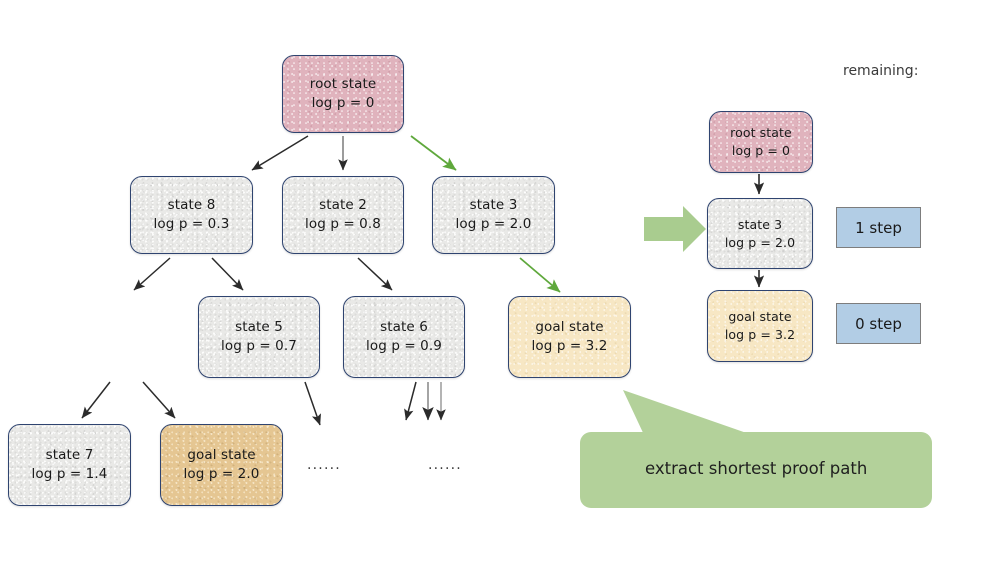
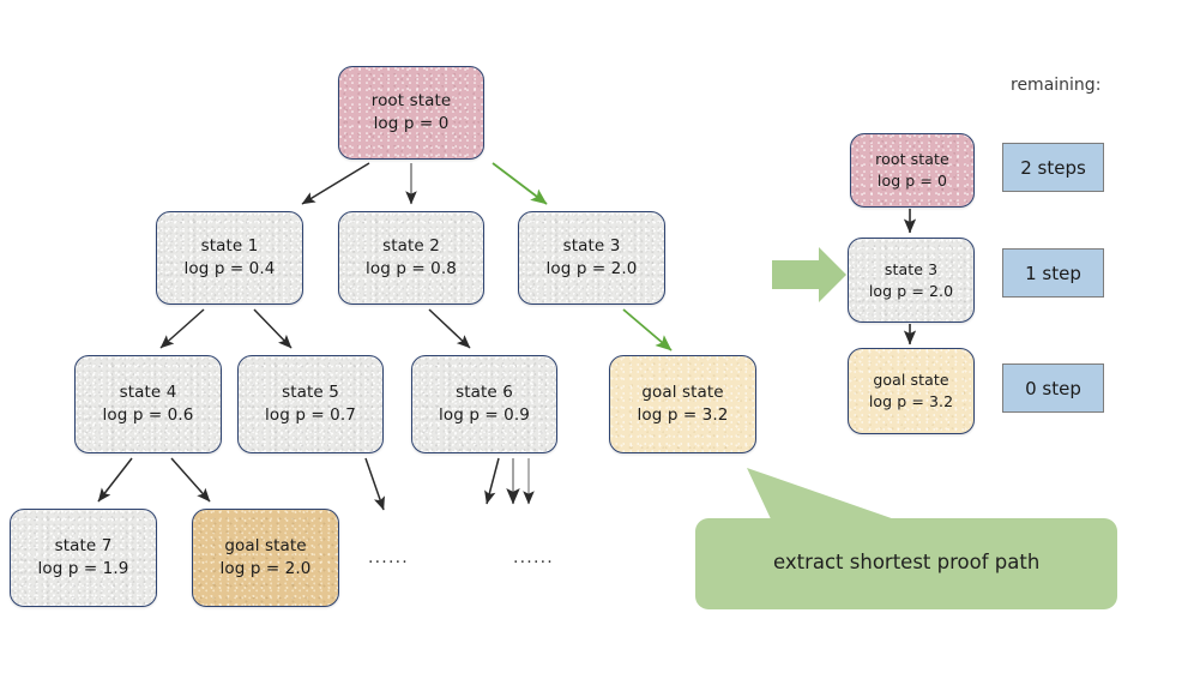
  root state
  log p = 0
- state 8
+ state 1
- log p = 0.3
+ log p = 0.4
  state 2
  log p = 0.8
  state 3
  log p = 2.0
+ state 4
+ log p = 0.6
  state 5
  log p = 0.7
  state 6
  log p = 0.9
  goal state
  log p = 3.2
  state 7
- log p = 1.4
+ log p = 1.9
  goal state
  log p = 2.0
  ......
  ......
  remaining:
  root state
  log p = 0
  state 3
  log p = 2.0
  goal state
  log p = 3.2
+ 2 steps
  1 step
  0 step
  extract shortest proof path
